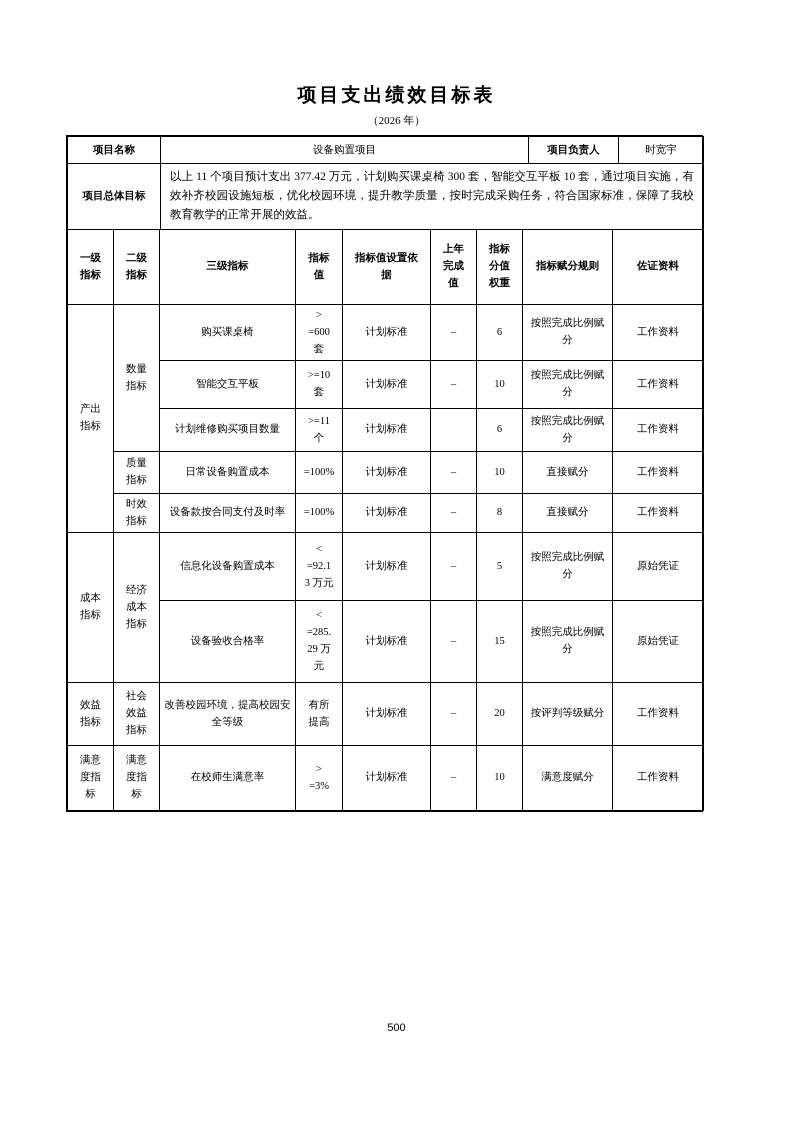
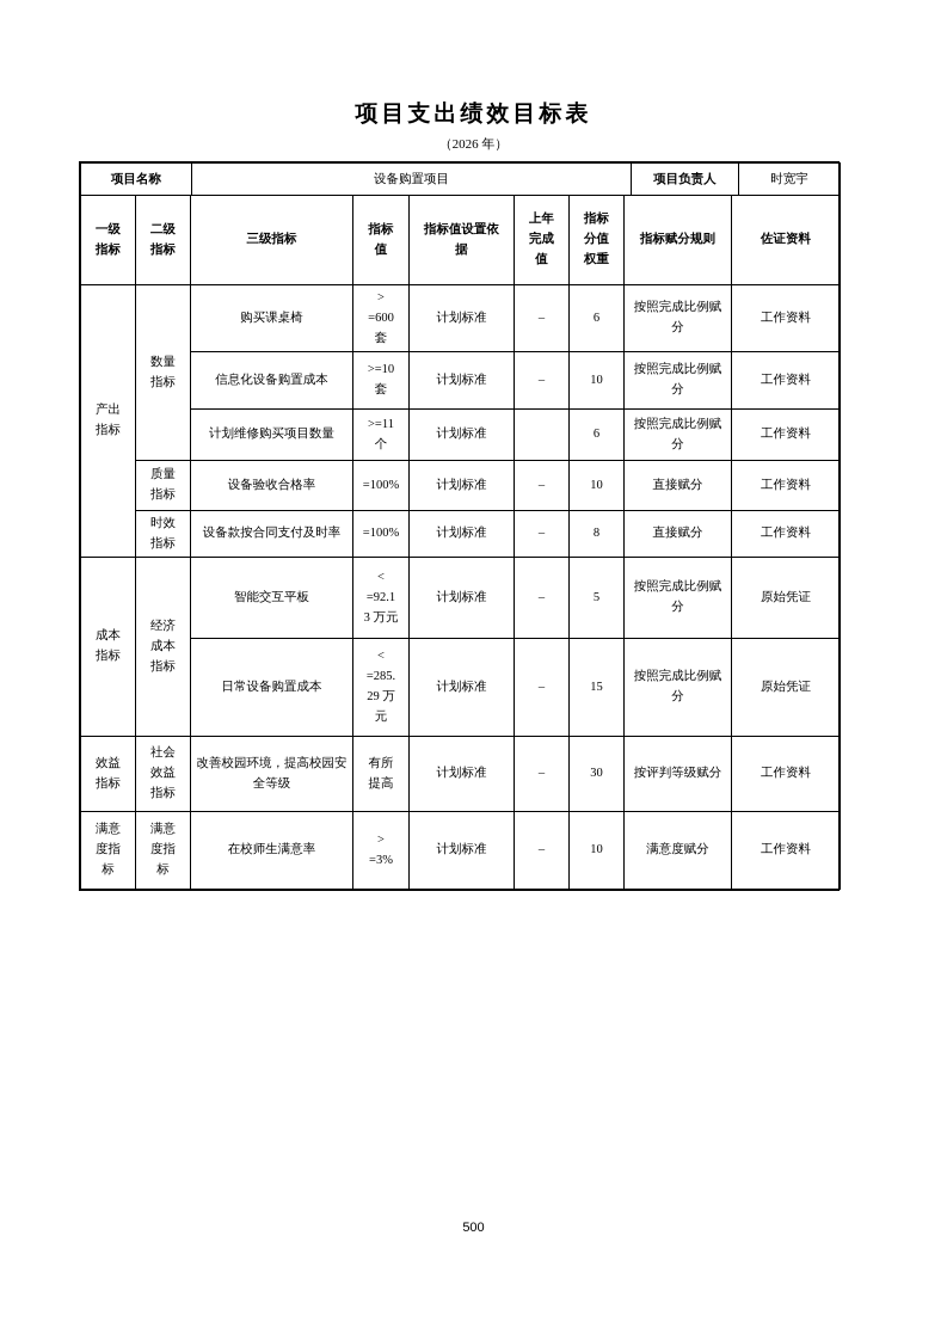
  项目支出绩效目标表
  （2026 年）
  项目名称	设备购置项目	项目负责人	时宽宇
- 项目总体目标	以上 11 个项目预计支出 377.42 万元，计划购买课桌椅 300 套，智能交互平板 10 套，通过项目实施，有效补齐校园设施短板，优化校园环境，提升教学质量，按时完成采购任务，符合国家标准，保障了我校教育教学的正常开展的效益。
  一级 指标	二级 指标	三级指标	指标 值	指标值设置依 据	上年 完成 值	指标 分值 权重	指标赋分规则	佐证资料
  产出 指标	数量 指标	购买课桌椅	> =600 套	计划标准	–	6	按照完成比例赋分	工作资料
- 智能交互平板	>=10 套	计划标准	–	10	按照完成比例赋分	工作资料
+ 信息化设备购置成本	>=10 套	计划标准	–	10	按照完成比例赋分	工作资料
  计划维修购买项目数量	>=11 个	计划标准		6	按照完成比例赋分	工作资料
- 质量 指标	日常设备购置成本	=100%	计划标准	–	10	直接赋分	工作资料
+ 质量 指标	设备验收合格率	=100%	计划标准	–	10	直接赋分	工作资料
  时效 指标	设备款按合同支付及时率	=100%	计划标准	–	8	直接赋分	工作资料
- 成本 指标	经济 成本 指标	信息化设备购置成本	< =92.1 3 万元	计划标准	–	5	按照完成比例赋分	原始凭证
+ 成本 指标	经济 成本 指标	智能交互平板	< =92.1 3 万元	计划标准	–	5	按照完成比例赋分	原始凭证
- 设备验收合格率	< =285. 29 万 元	计划标准	–	15	按照完成比例赋分	原始凭证
+ 日常设备购置成本	< =285. 29 万 元	计划标准	–	15	按照完成比例赋分	原始凭证
- 效益 指标	社会 效益 指标	改善校园环境，提高校园安全等级	有所 提高	计划标准	–	20	按评判等级赋分	工作资料
+ 效益 指标	社会 效益 指标	改善校园环境，提高校园安全等级	有所 提高	计划标准	–	30	按评判等级赋分	工作资料
  满意 度指 标	满意 度指 标	在校师生满意率	> =3%	计划标准	–	10	满意度赋分	工作资料
  500
